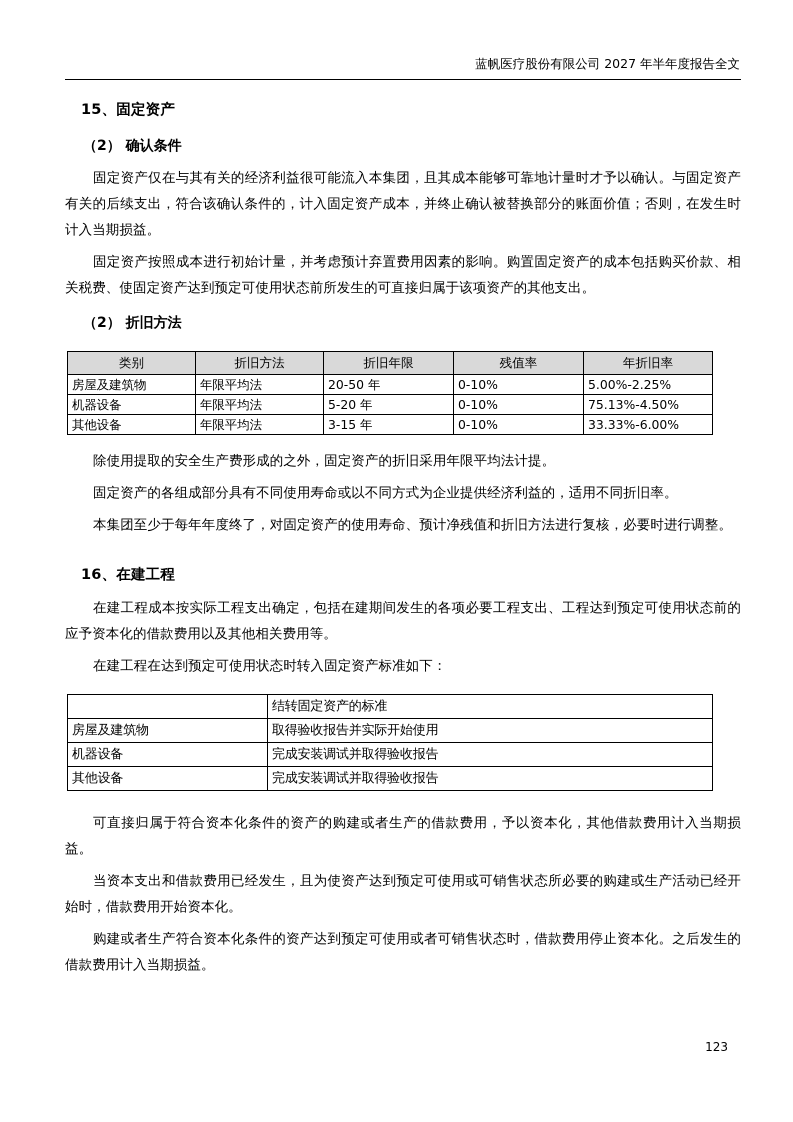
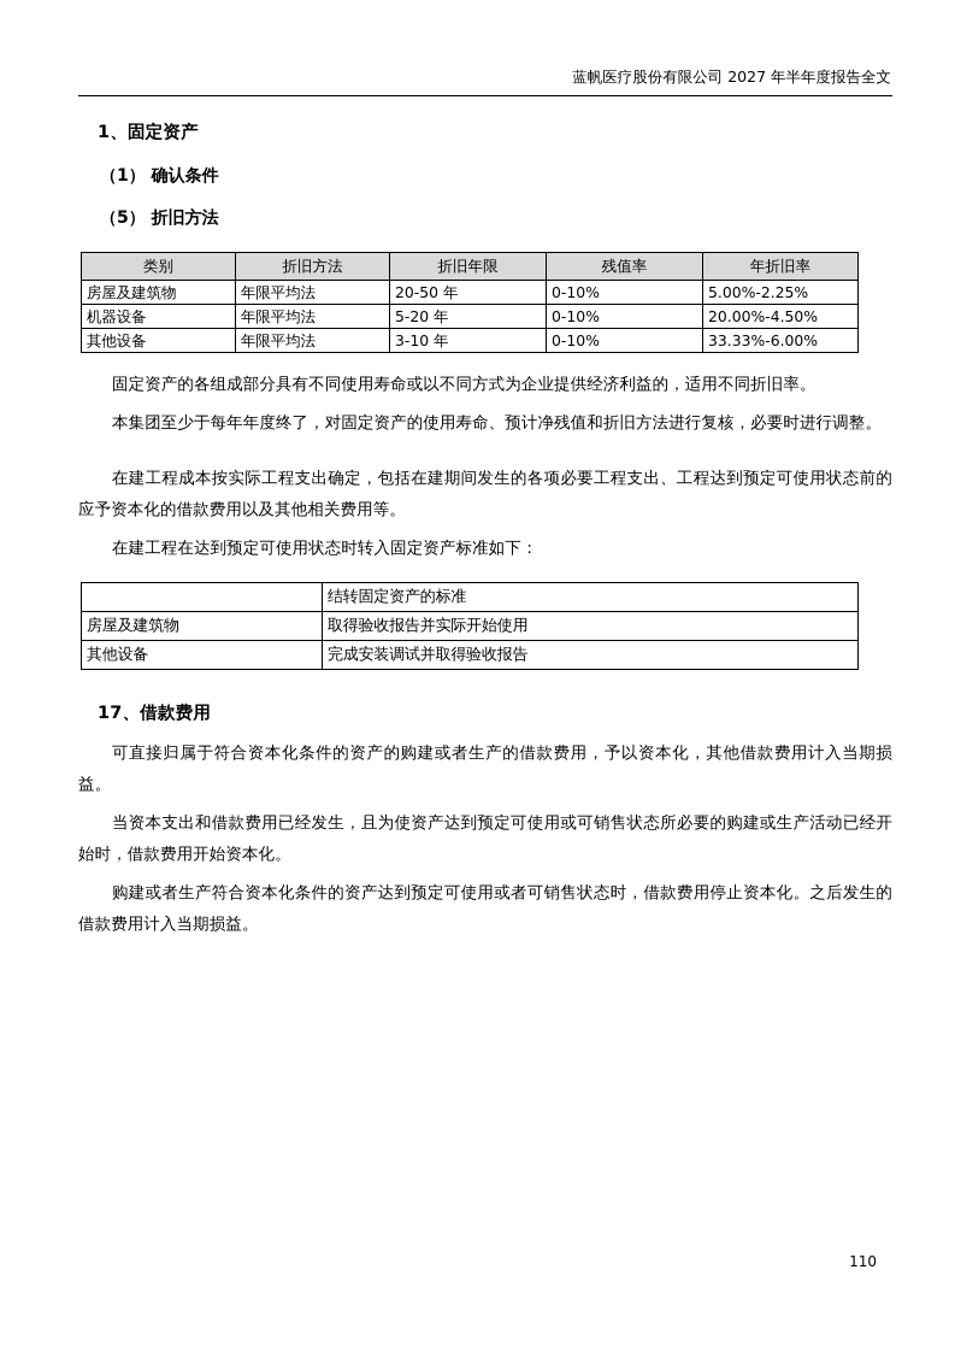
  蓝帆医疗股份有限公司 2027 年半年度报告全文
- 15、固定资产
+ 1、固定资产
- （2） 确认条件
+ （1） 确认条件
- 固定资产仅在与其有关的经济利益很可能流入本集团，且其成本能够可靠地计量时才予以确认。与固定资产有关的后续支出，符合该确认条件的，计入固定资产成本，并终止确认被替换部分的账面价值；否则，在发生时计入当期损益。
- 固定资产按照成本进行初始计量，并考虑预计弃置费用因素的影响。购置固定资产的成本包括购买价款、相关税费、使固定资产达到预定可使用状态前所发生的可直接归属于该项资产的其他支出。
- （2） 折旧方法
+ （5） 折旧方法
  类别	折旧方法	折旧年限	残值率	年折旧率
  房屋及建筑物	年限平均法	20-50 年	0-10%	5.00%-2.25%
- 机器设备	年限平均法	5-20 年	0-10%	75.13%-4.50%
+ 机器设备	年限平均法	5-20 年	0-10%	20.00%-4.50%
- 其他设备	年限平均法	3-15 年	0-10%	33.33%-6.00%
+ 其他设备	年限平均法	3-10 年	0-10%	33.33%-6.00%
- 除使用提取的安全生产费形成的之外，固定资产的折旧采用年限平均法计提。
  固定资产的各组成部分具有不同使用寿命或以不同方式为企业提供经济利益的，适用不同折旧率。
  本集团至少于每年年度终了，对固定资产的使用寿命、预计净残值和折旧方法进行复核，必要时进行调整。
- 16、在建工程
  在建工程成本按实际工程支出确定，包括在建期间发生的各项必要工程支出、工程达到预定可使用状态前的应予资本化的借款费用以及其他相关费用等。
  在建工程在达到预定可使用状态时转入固定资产标准如下：
  	结转固定资产的标准
  房屋及建筑物	取得验收报告并实际开始使用
- 机器设备	完成安装调试并取得验收报告
  其他设备	完成安装调试并取得验收报告
+ 17、借款费用
  可直接归属于符合资本化条件的资产的购建或者生产的借款费用，予以资本化，其他借款费用计入当期损益。
  当资本支出和借款费用已经发生，且为使资产达到预定可使用或可销售状态所必要的购建或生产活动已经开始时，借款费用开始资本化。
  购建或者生产符合资本化条件的资产达到预定可使用或者可销售状态时，借款费用停止资本化。之后发生的借款费用计入当期损益。
- 123
+ 110
